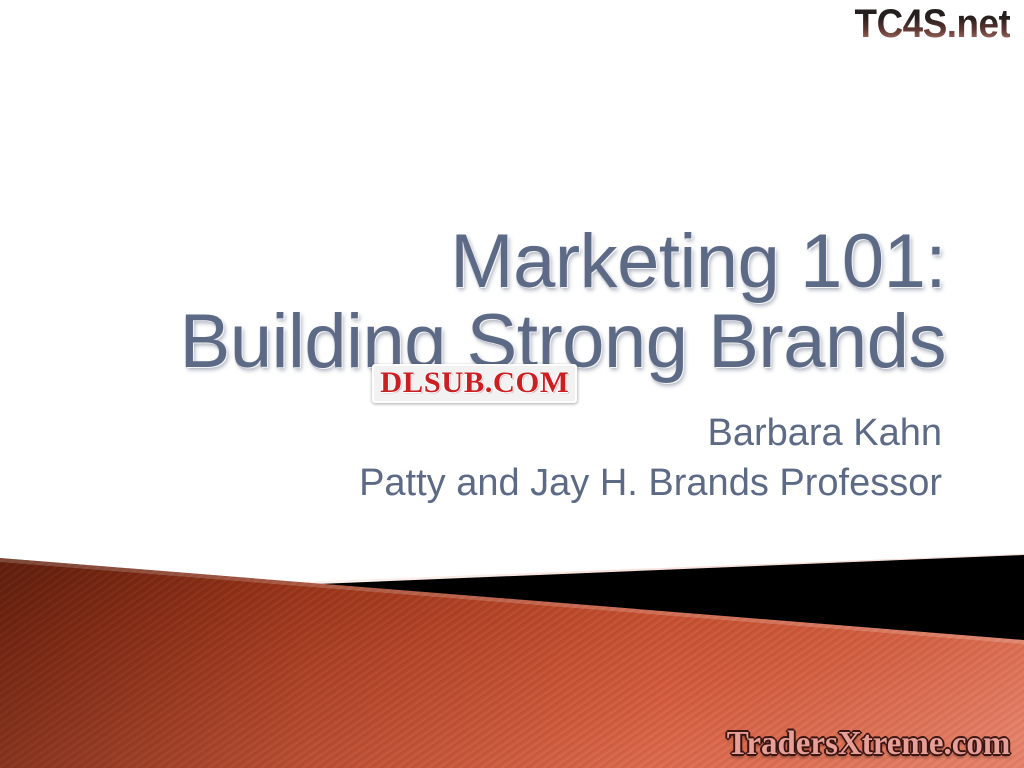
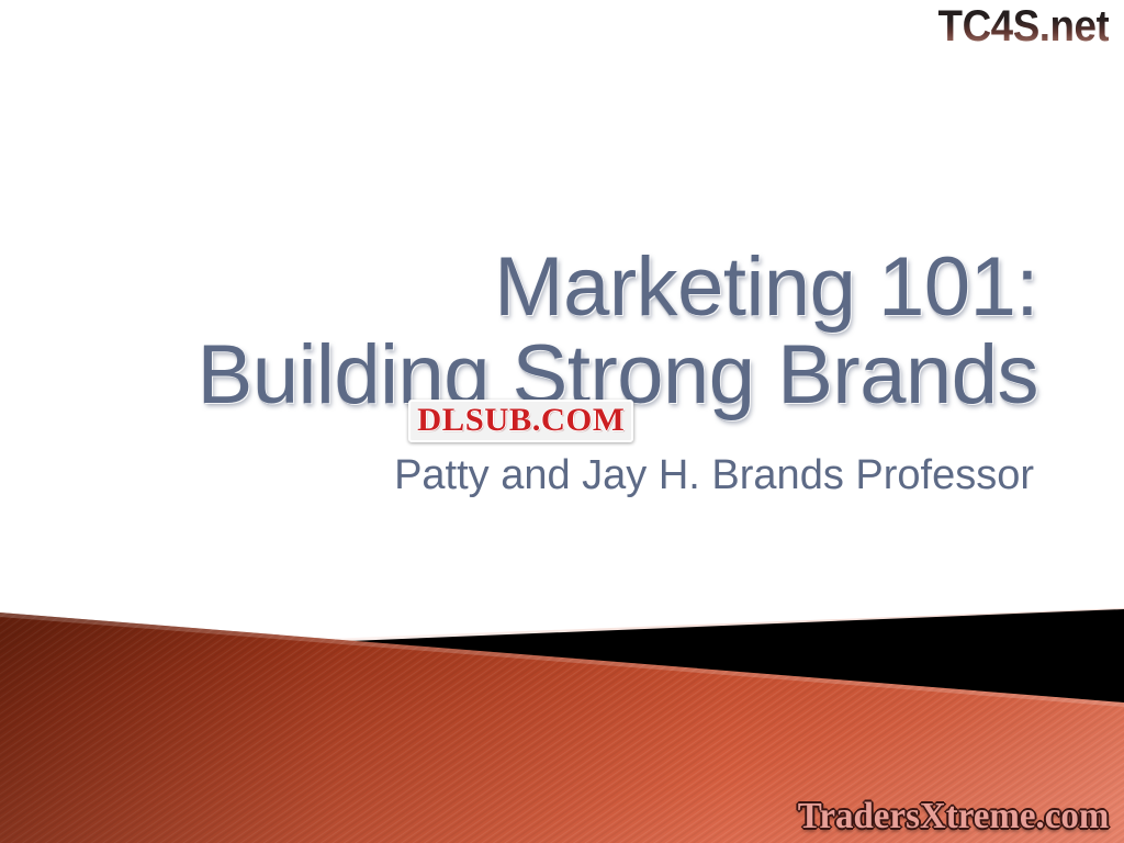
  TC4S.net
  Marketing 101:
  Building Strong Brands
  DLSUB.COM
- Barbara Kahn
  Patty and Jay H. Brands Professor
  TradersXtreme.com
